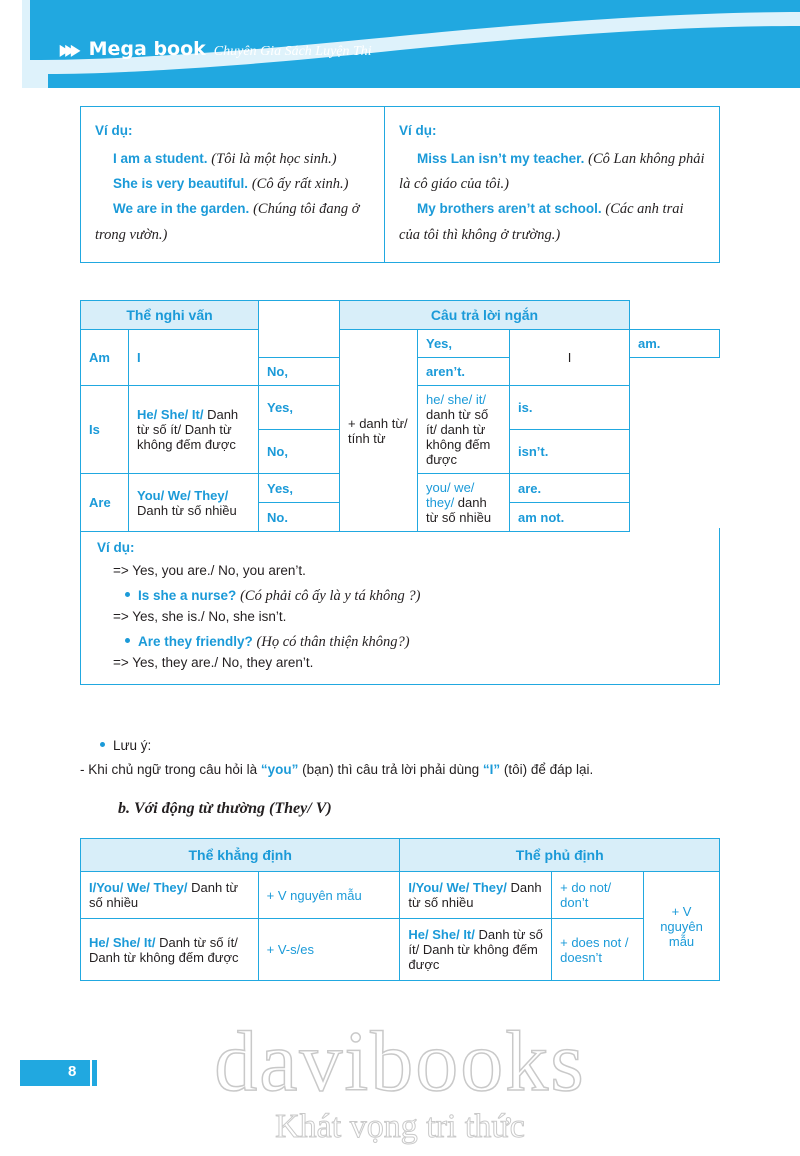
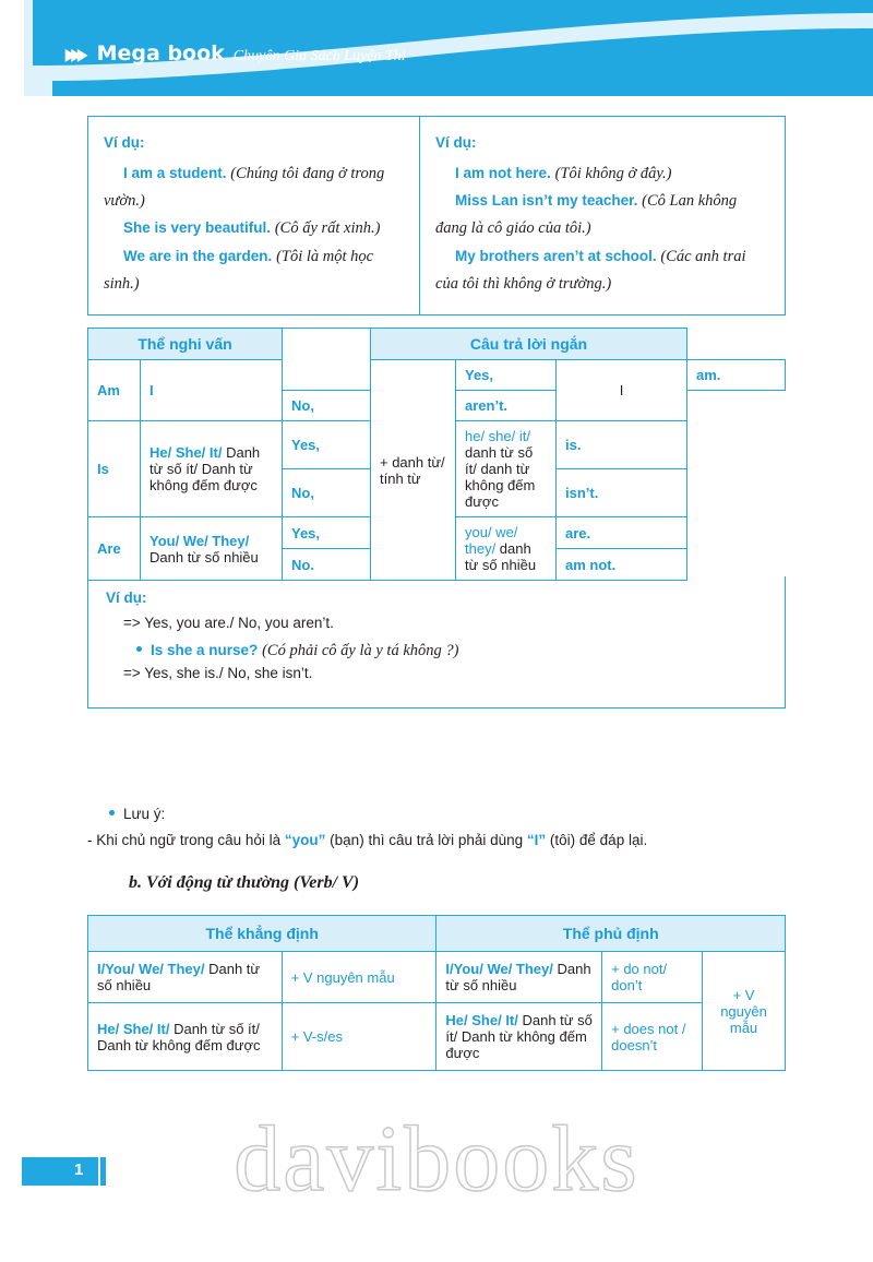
  ▸▸▸
  Mega book
  Chuyên Gia Sách Luyện Thi
  Ví dụ:
- I am a student. (Tôi là một học sinh.)
+ I am a student. (Chúng tôi đang ở trong vườn.)
  She is very beautiful. (Cô ấy rất xinh.)
- We are in the garden. (Chúng tôi đang ở trong vườn.)
+ We are in the garden. (Tôi là một học sinh.)
  Ví dụ:
+ I am not here. (Tôi không ở đây.)
- Miss Lan isn’t my teacher. (Cô Lan không phải là cô giáo của tôi.)
+ Miss Lan isn’t my teacher. (Cô Lan không đang là cô giáo của tôi.)
  My brothers aren’t at school. (Các anh trai của tôi thì không ở trường.)
  Thể nghi vấn		Câu trả lời ngắn
  Am	I	+ danh từ/ tính từ	Yes,	I	am.
  No,	aren’t.
  Is	He/ She/ It/ Danh từ số ít/ Danh từ không đếm được	Yes,	he/ she/ it/ danh từ số ít/ danh từ không đếm được	is.
  No,	isn’t.
  Are	You/ We/ They/ Danh từ số nhiều	Yes,	you/ we/ they/ danh từ số nhiều	are.
  No.	am not.
  Ví dụ:
  => Yes, you are./ No, you aren’t.
  Is she a nurse? (Có phải cô ấy là y tá không ?)
  => Yes, she is./ No, she isn’t.
- Are they friendly? (Họ có thân thiện không?)
- => Yes, they are./ No, they aren’t.
  Lưu ý:
  - Khi chủ ngữ trong câu hỏi là “you” (bạn) thì câu trả lời phải dùng “I” (tôi) để đáp lại.
- b. Với động từ thường (They/ V)
+ b. Với động từ thường (Verb/ V)
  Thể khẳng định	Thể phủ định
  I/You/ We/ They/ Danh từ số nhiều	+ V nguyên mẫu	I/You/ We/ They/ Danh từ số nhiều	+ do not/ don’t	+ V nguyên mẫu
  He/ She/ It/ Danh từ số ít/ Danh từ không đếm được	+ V-s/es	He/ She/ It/ Danh từ số ít/ Danh từ không đếm được	+ does not / doesn’t
  davibooks
- Khát vọng tri thức
- 8
+ 1
